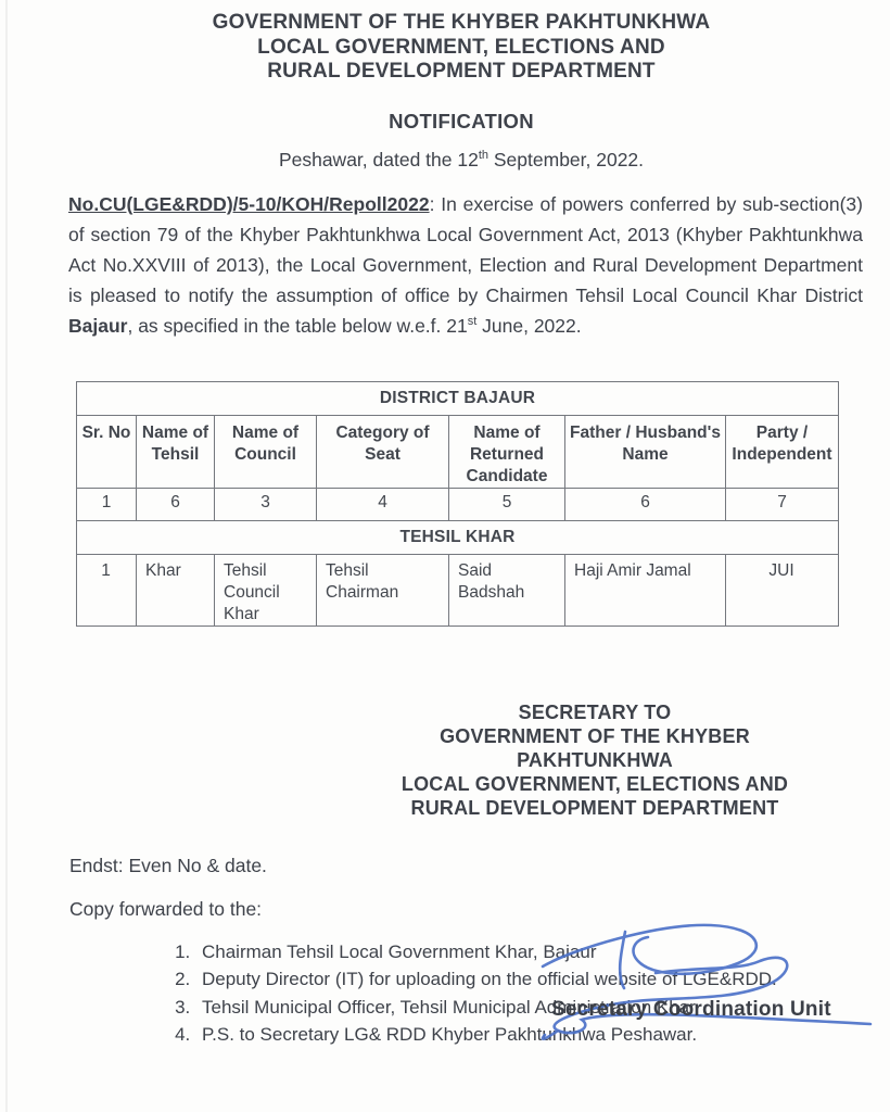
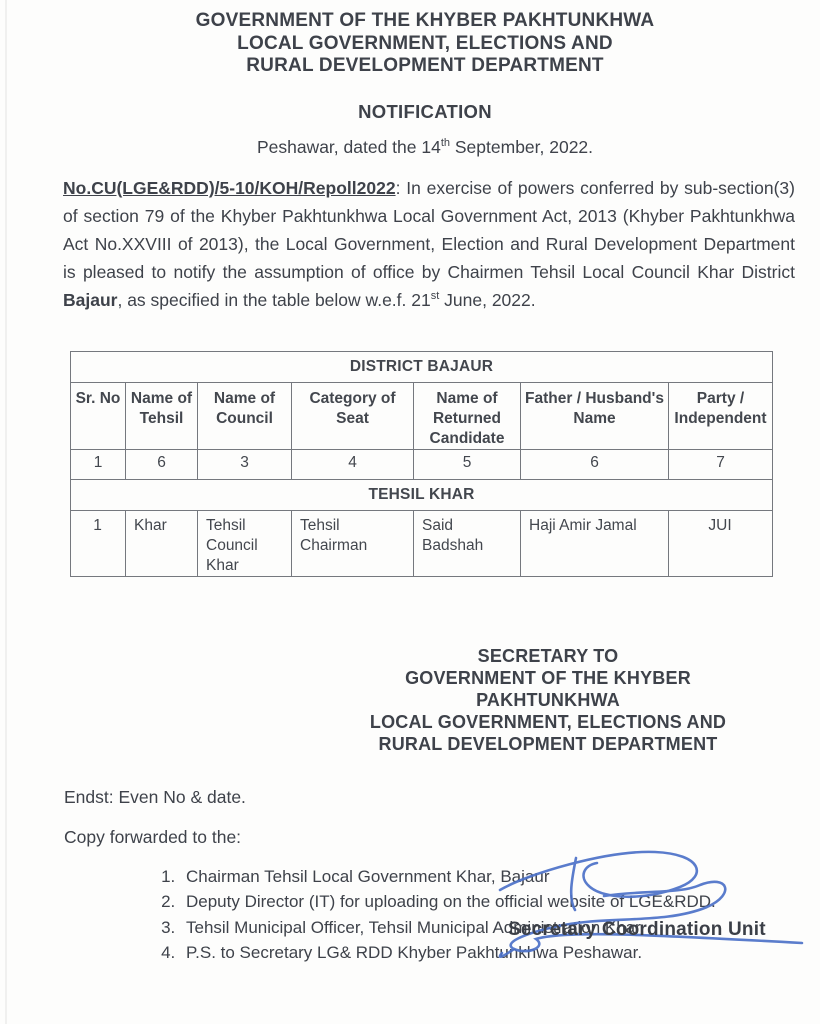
  GOVERNMENT OF THE KHYBER PAKHTUNKHWA
  LOCAL GOVERNMENT, ELECTIONS AND
  RURAL DEVELOPMENT DEPARTMENT
  NOTIFICATION
- Peshawar, dated the 12th September, 2022.
+ Peshawar, dated the 14th September, 2022.
  No.CU(LGE&RDD)/5-10/KOH/Repoll2022: In exercise of powers conferred by sub-section(3) of section 79 of the Khyber Pakhtunkhwa Local Government Act, 2013 (Khyber Pakhtunkhwa Act No.XXVIII of 2013), the Local Government, Election and Rural Development Department is pleased to notify the assumption of office by Chairmen Tehsil Local Council Khar District Bajaur, as specified in the table below w.e.f. 21st June, 2022.
  DISTRICT BAJAUR
  Sr. No	Name of Tehsil	Name of Council	Category of Seat	Name of Returned Candidate	Father / Husband's Name	Party / Independent
  1	6	3	4	5	6	7
  TEHSIL KHAR
  1	Khar	Tehsil Council Khar	Tehsil Chairman	Said Badshah	Haji Amir Jamal	JUI
  SECRETARY TO
  GOVERNMENT OF THE KHYBER PAKHTUNKHWA
  LOCAL GOVERNMENT, ELECTIONS AND
  RURAL DEVELOPMENT DEPARTMENT
  Endst: Even No & date.
  Copy forwarded to the:
  Chairman Tehsil Local Government Khar, Bajur
  Deputy Director (IT) for uploading on the official website of LGE&RDD.
  Tehsil Municipal Officer, Tehsil Municipal Adminiration Khar.
  P.S. to Secretary LG& RDD Khyber Pakhtunkhwa Peshawar.
  Secretary Coordination Unit
